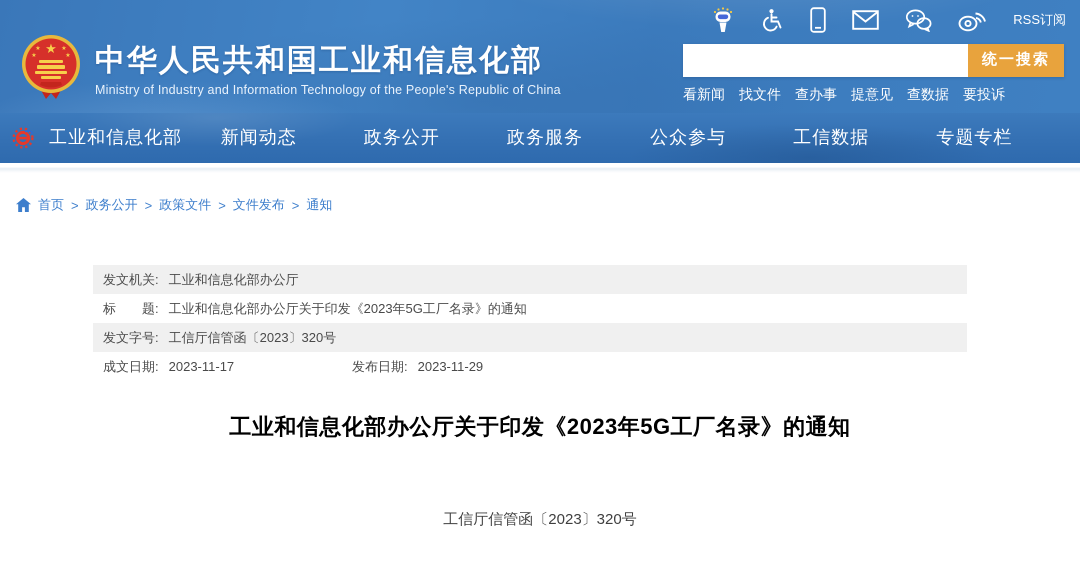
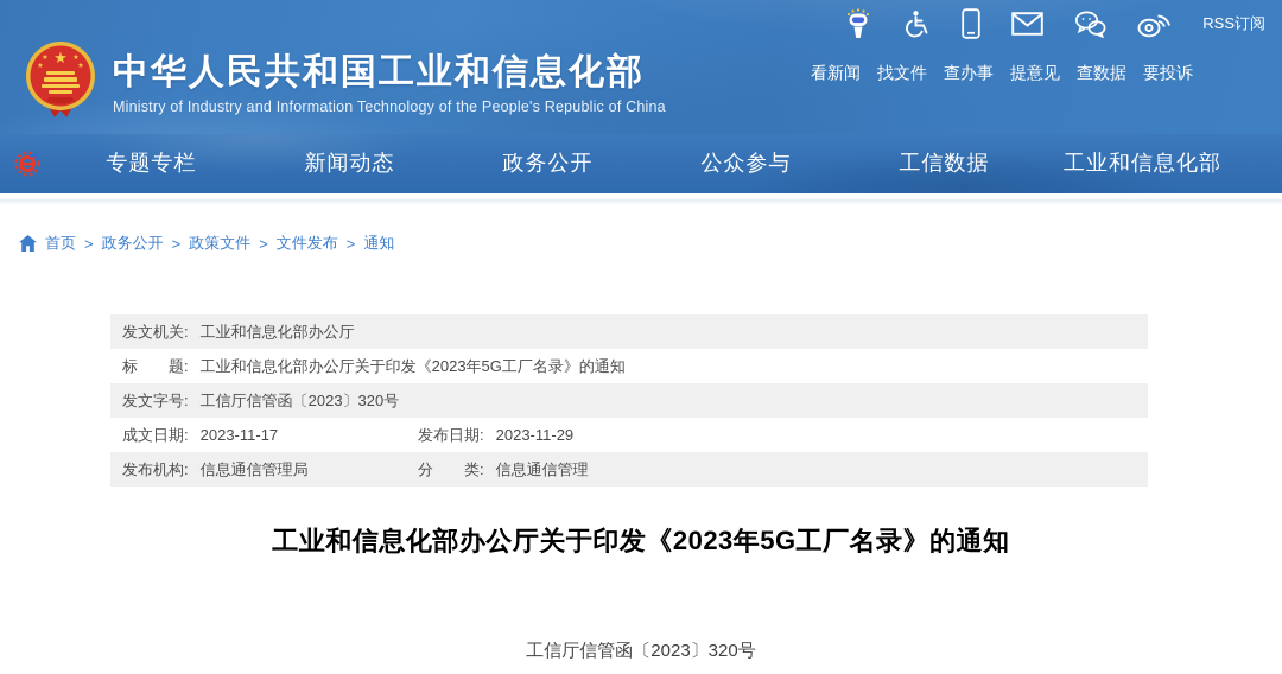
  RSS订阅
  ★
  中华人民共和国工业和信息化部
  Ministry of Industry and Information Technology of the People's Republic of China
- 统一搜索
  看新闻
  找文件
  查办事
  提意见
  查数据
  要投诉
- 工业和信息化部
+ 专题专栏
  新闻动态
  政务公开
- 政务服务
  公众参与
  工信数据
- 专题专栏
+ 工业和信息化部
  首页
  >
  政务公开
  >
  政策文件
  >
  文件发布
  >
  通知
  发文机关:
  工业和信息化部办公厅
  标 题:
  工业和信息化部办公厅关于印发《2023年5G工厂名录》的通知
  发文字号:
  工信厅信管函〔2023〕320号
  成文日期:
  2023-11-17
  发布日期:
  2023-11-29
+ 发布机构:
+ 信息通信管理局
+ 分 类:
+ 信息通信管理
  工业和信息化部办公厅关于印发《2023年5G工厂名录》的通知
  工信厅信管函〔2023〕320号
